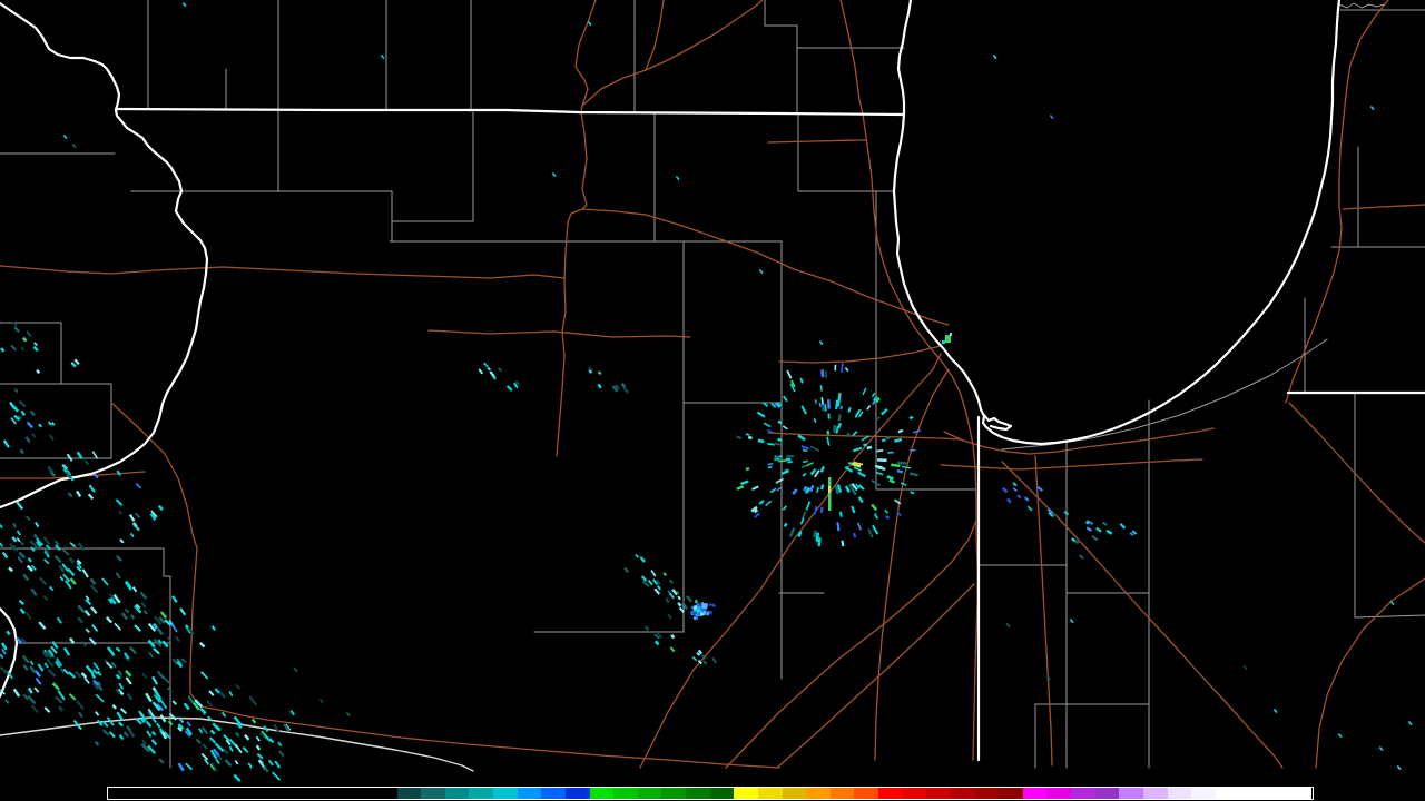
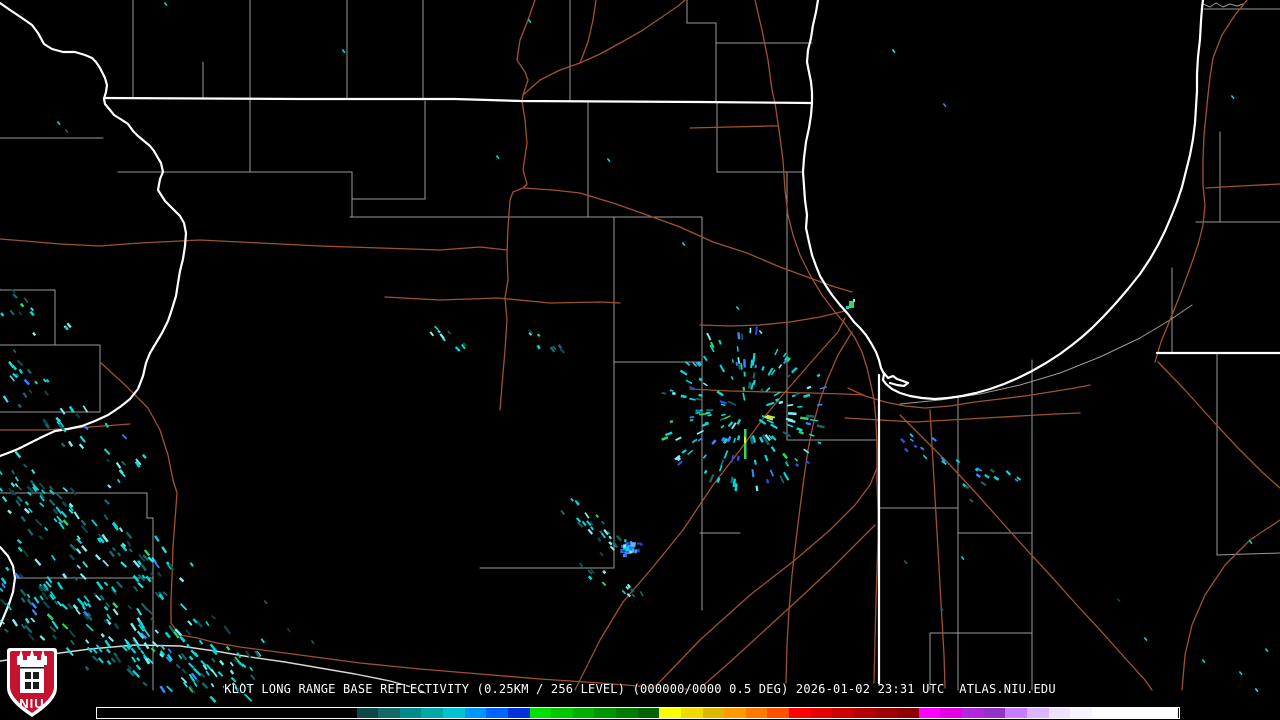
+ KLOT LONG RANGE BASE REFLECTIVITY (0.25KM / 256 LEVEL) (000000/0000 0.5 DEG) 2026-01-02 23:31 UTC ATLAS.NIU.EDU
+ NIU
